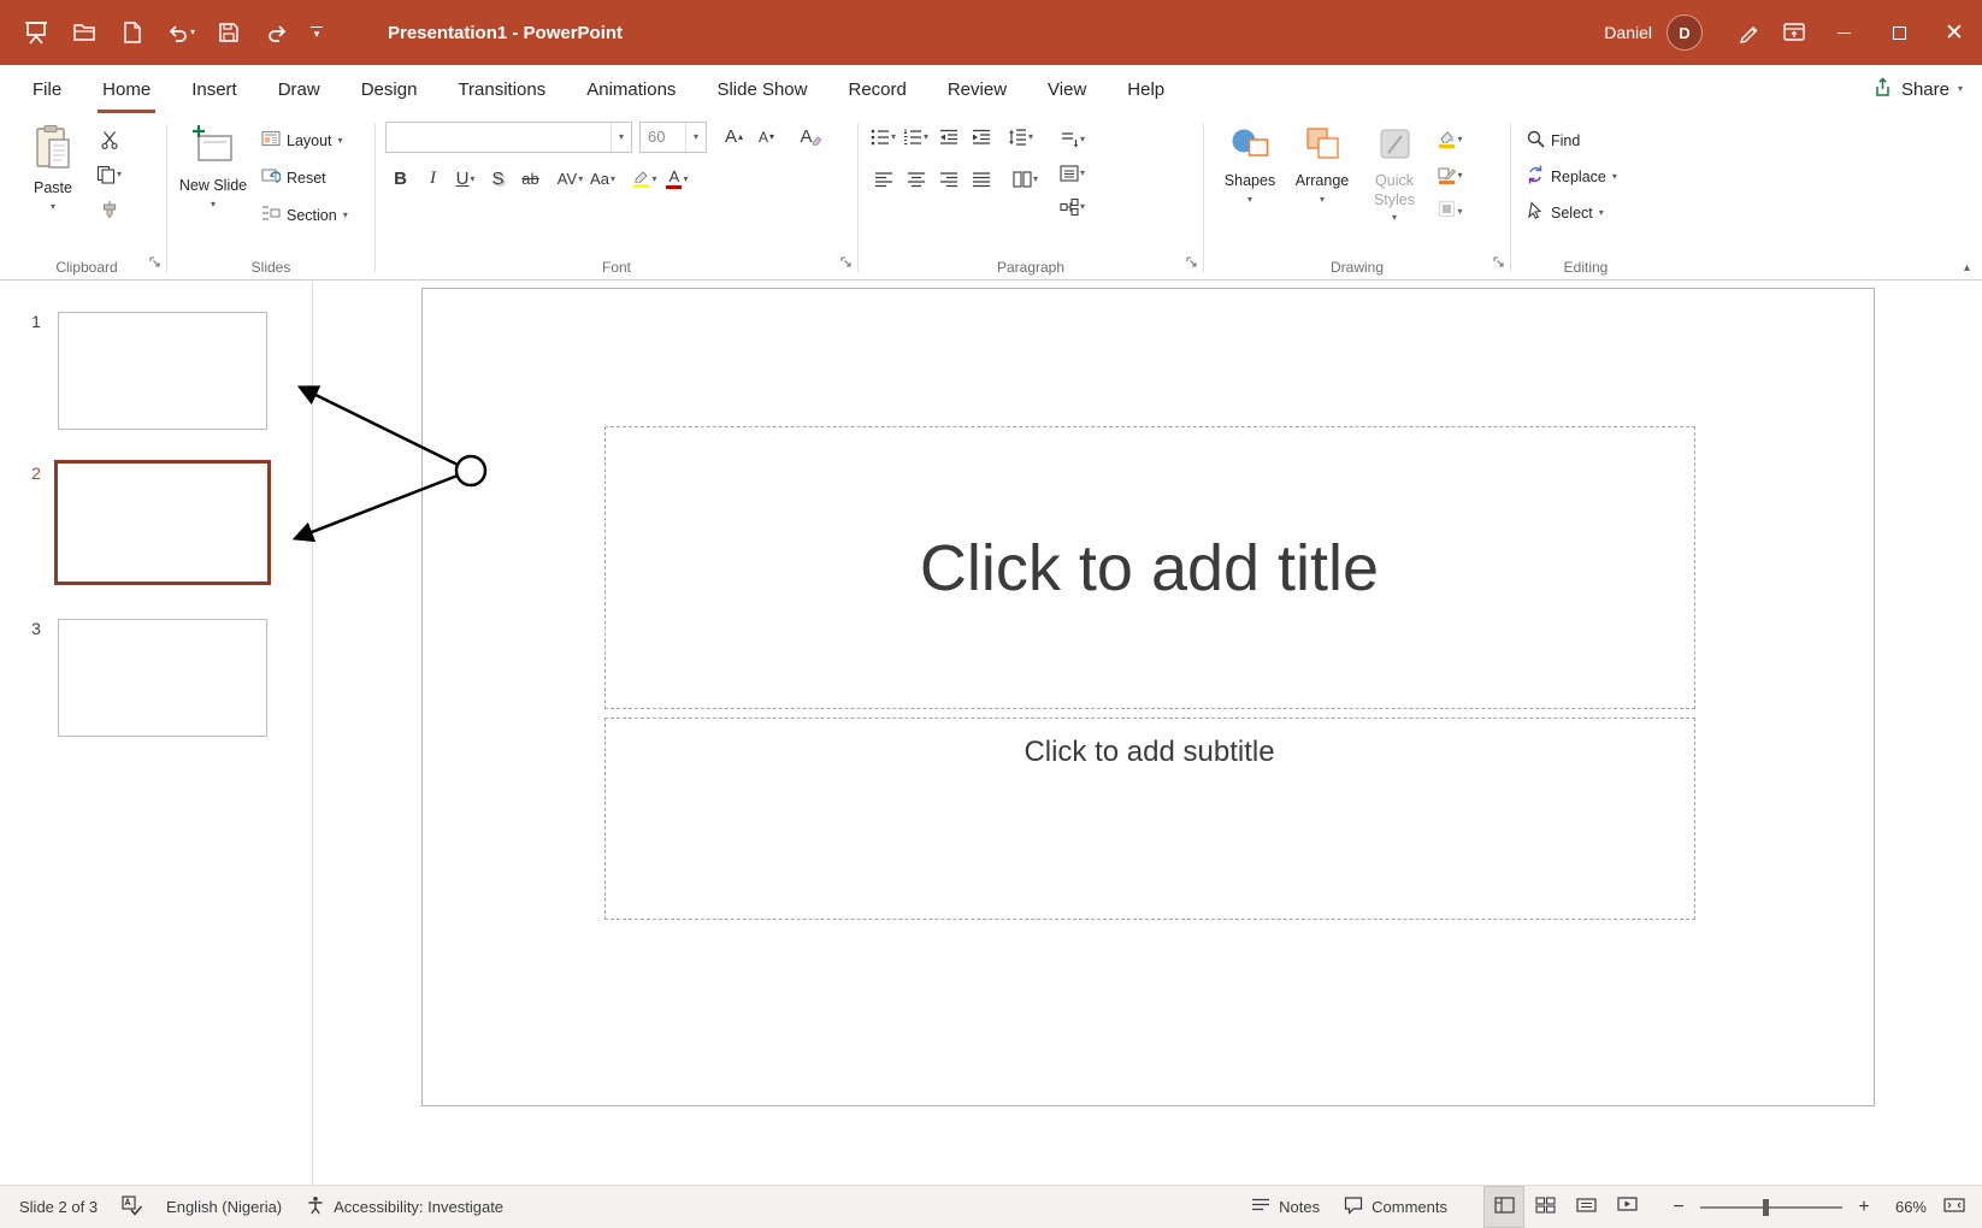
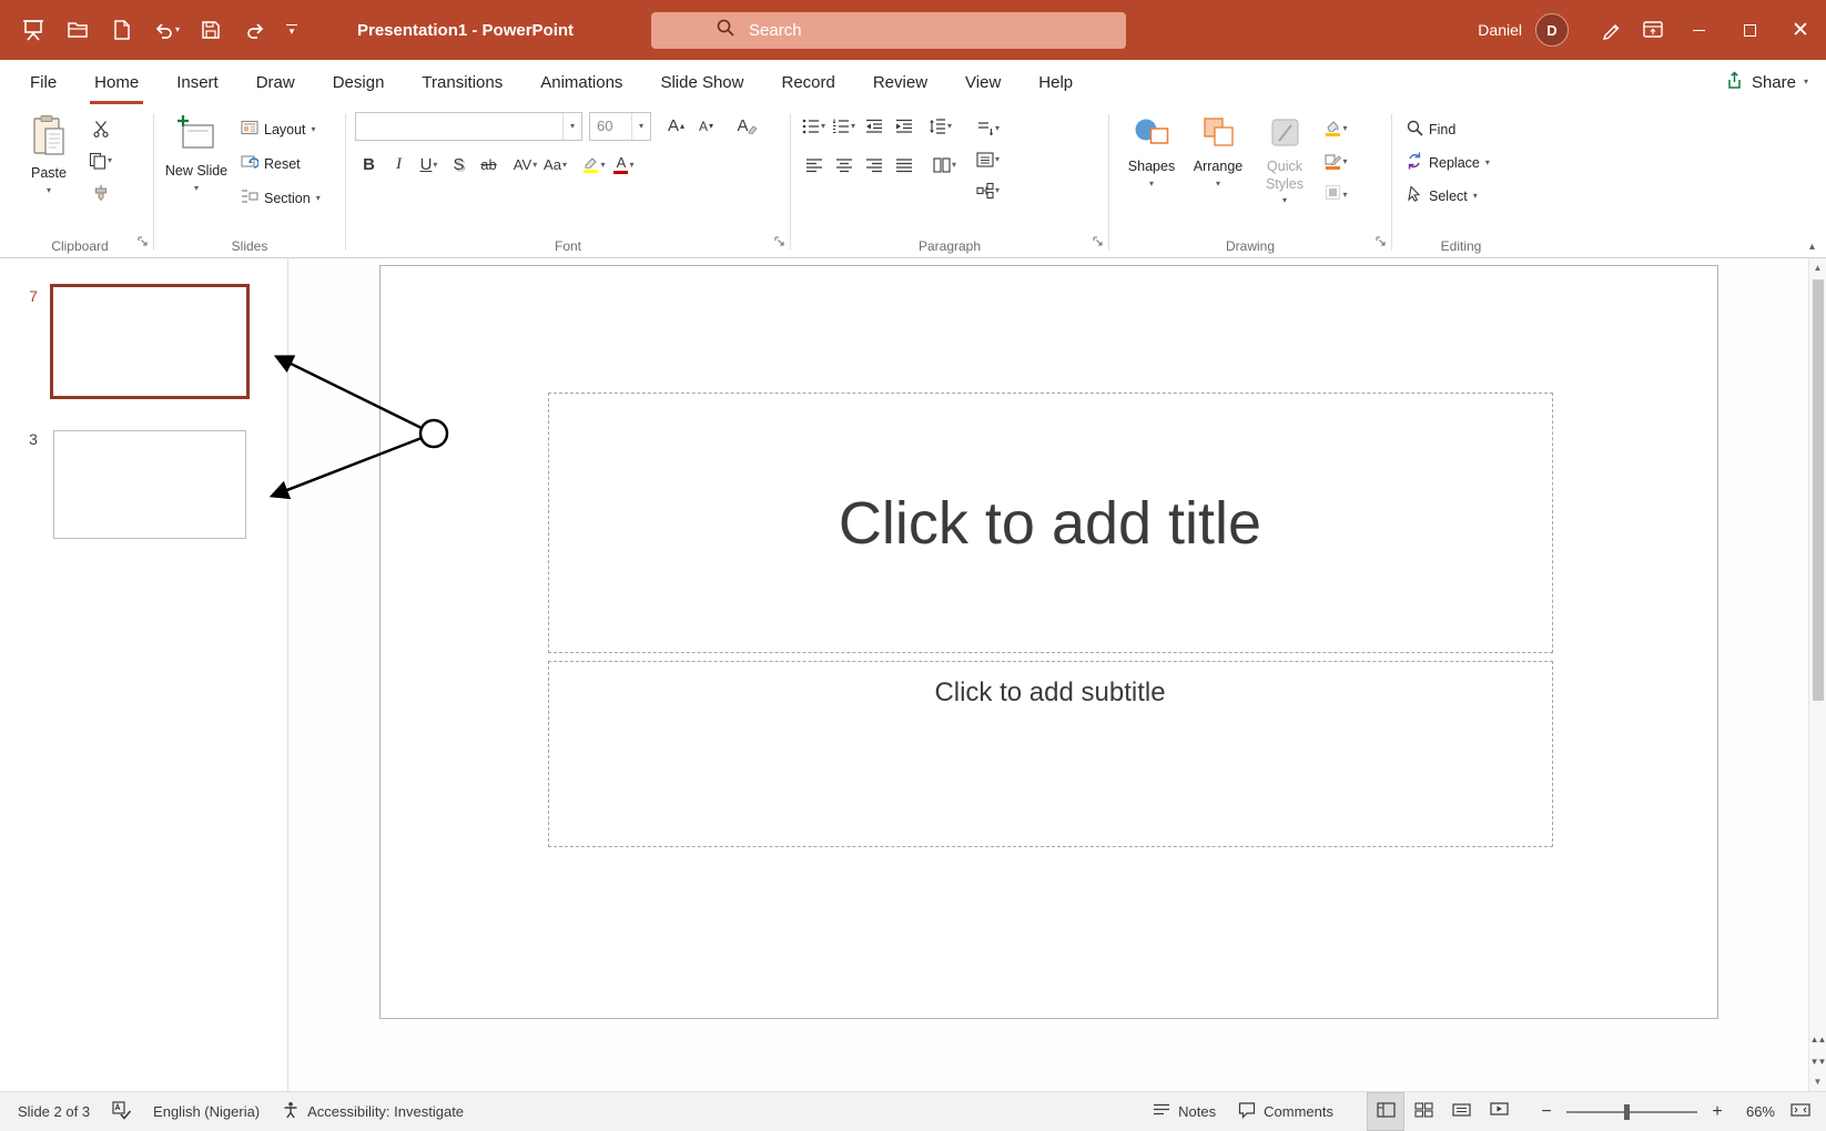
  Presentation1 - PowerPoint
+ Search
  Daniel
  D
  ✕
  File
  Home
  Insert
  Draw
  Design
  Transitions
  Animations
  Slide Show
  Record
  Review
  View
  Help
  Share
  Paste
  Clipboard
  New Slide
  Layout
  Reset
  Section
  Slides
  60
  A
  ▴
  A
  ▾
  A
  B
  I
  U
  S
  ab
  AV
  Aa
  A
  Font
  Paragraph
  Shapes
  Arrange
  Quick Styles
  Drawing
  Find
  Replace
  Select
  Editing
  ▴
- 1
- 2
+ 7
  3
  Click to add title
  Click to add subtitle
+ ▲
+ ▲▲
+ ▼▼
+ ▼
  Slide 2 of 3
  English (Nigeria)
  Accessibility: Investigate
  Notes
  Comments
  −
  +
  66%
